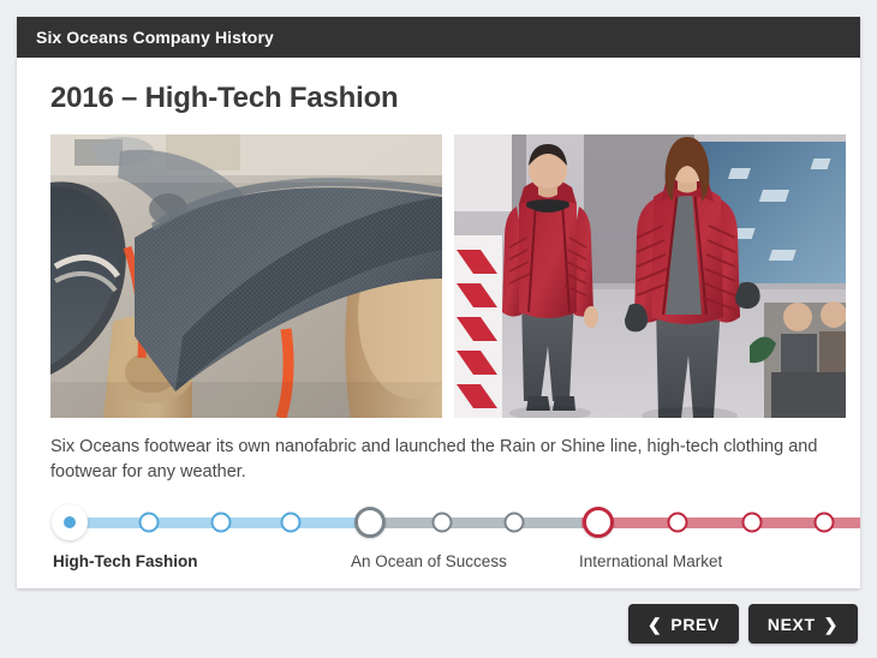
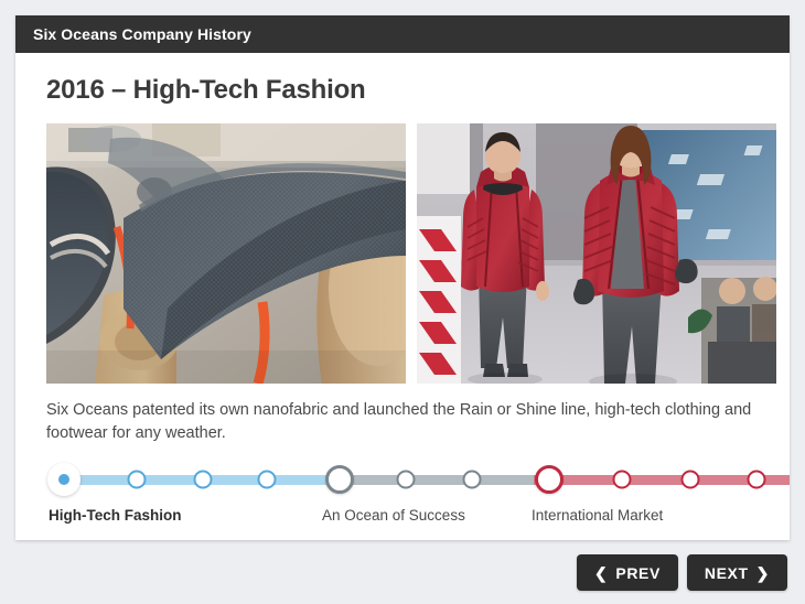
  Six Oceans Company History
  2016 – High-Tech Fashion
- Six Oceans footwear its own nanofabric and launched the Rain or Shine line, high-tech clothing and footwear for any weather.
+ Six Oceans patented its own nanofabric and launched the Rain or Shine line, high-tech clothing and footwear for any weather.
  High-Tech Fashion
  An Ocean of Success
  International Market
  ❮
  PREV
  NEXT
  ❯
